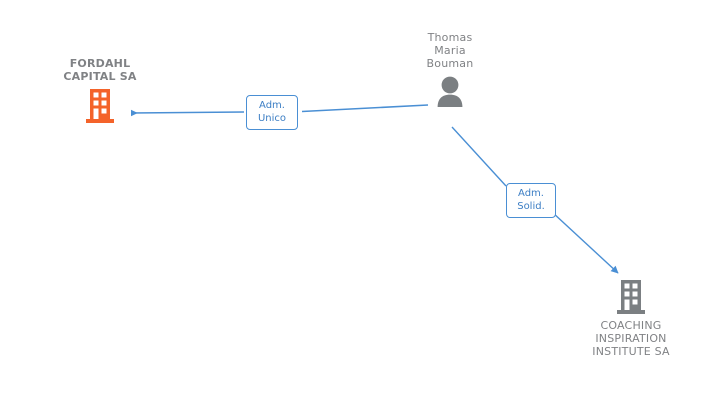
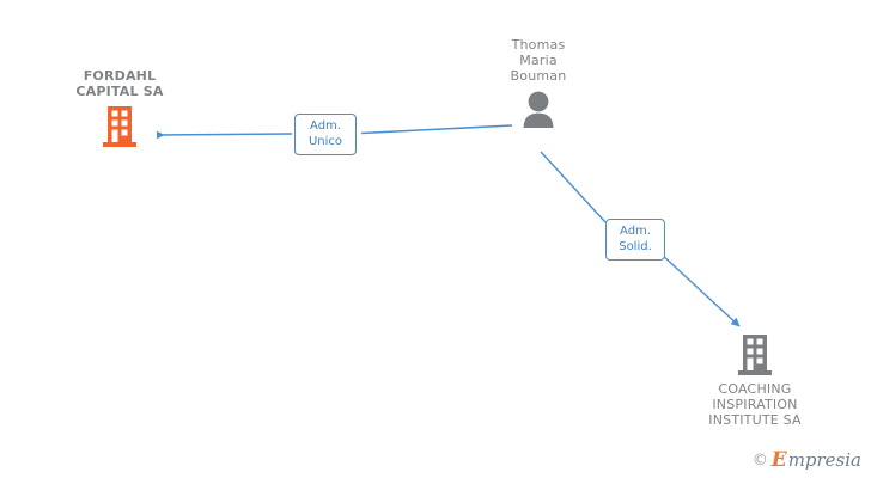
  FORDAHL
  CAPITAL SA
  Thomas
  Maria
  Bouman
  COACHING
  INSPIRATION
  INSTITUTE SA
  Adm.
  Unico
  Adm.
  Solid.
+ ©
+ E
+ mpresia
